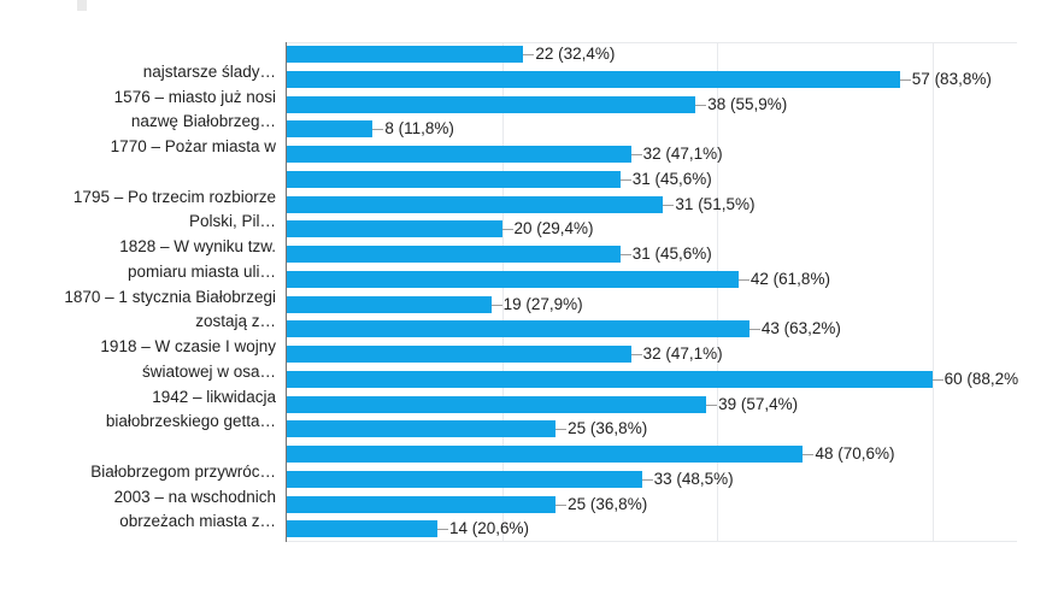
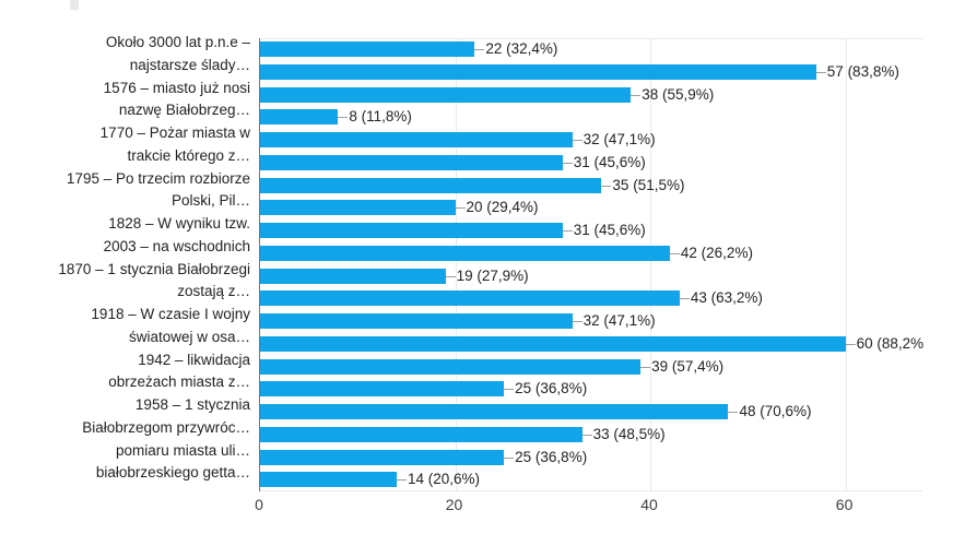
+ Około 3000 lat p.n.e –
  najstarsze ślady…
  1576 – miasto już nosi
  nazwę Białobrzeg…
  1770 – Pożar miasta w
+ trakcie którego z…
  1795 – Po trzecim rozbiorze
  Polski, Pil…
  1828 – W wyniku tzw.
- pomiaru miasta uli…
+ 2003 – na wschodnich
  1870 – 1 stycznia Białobrzegi
  zostają z…
  1918 – W czasie I wojny
  światowej w osa…
  1942 – likwidacja
- białobrzeskiego getta…
+ obrzeżach miasta z…
+ 1958 – 1 stycznia
  Białobrzegom przywróc…
- 2003 – na wschodnich
+ pomiaru miasta uli…
- obrzeżach miasta z…
+ białobrzeskiego getta…
  22 (32,4%)
  57 (83,8%)
  38 (55,9%)
  8 (11,8%)
  32 (47,1%)
  31 (45,6%)
- 31 (51,5%)
+ 35 (51,5%)
  20 (29,4%)
  31 (45,6%)
- 42 (61,8%)
+ 42 (26,2%)
  19 (27,9%)
  43 (63,2%)
  32 (47,1%)
  60 (88,2%
  39 (57,4%)
  25 (36,8%)
  48 (70,6%)
  33 (48,5%)
  25 (36,8%)
  14 (20,6%)
+ 0
+ 20
+ 40
+ 60
